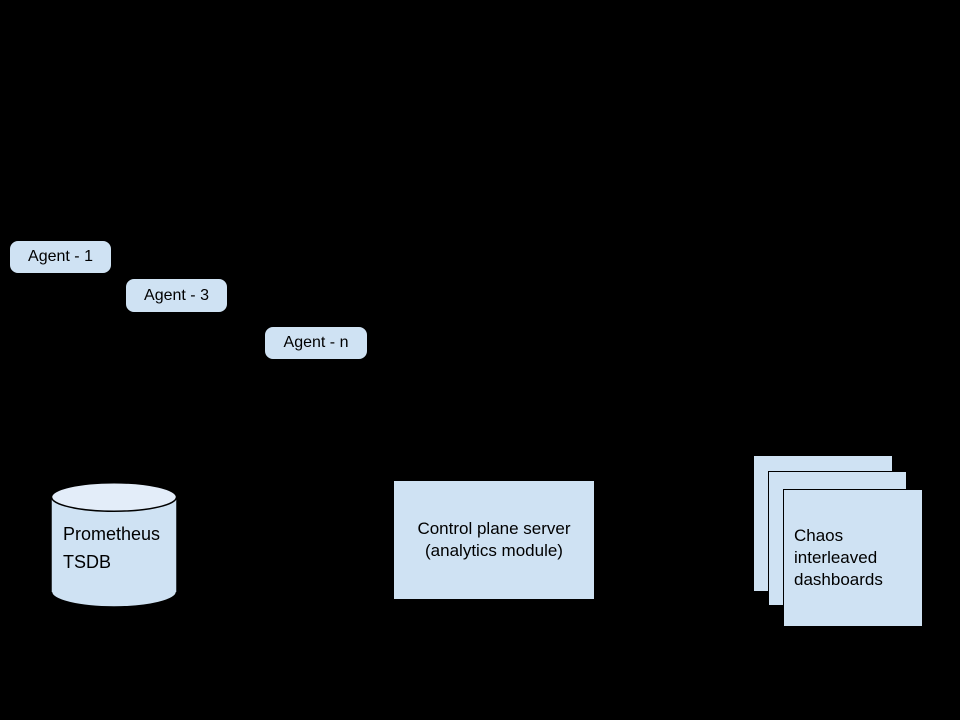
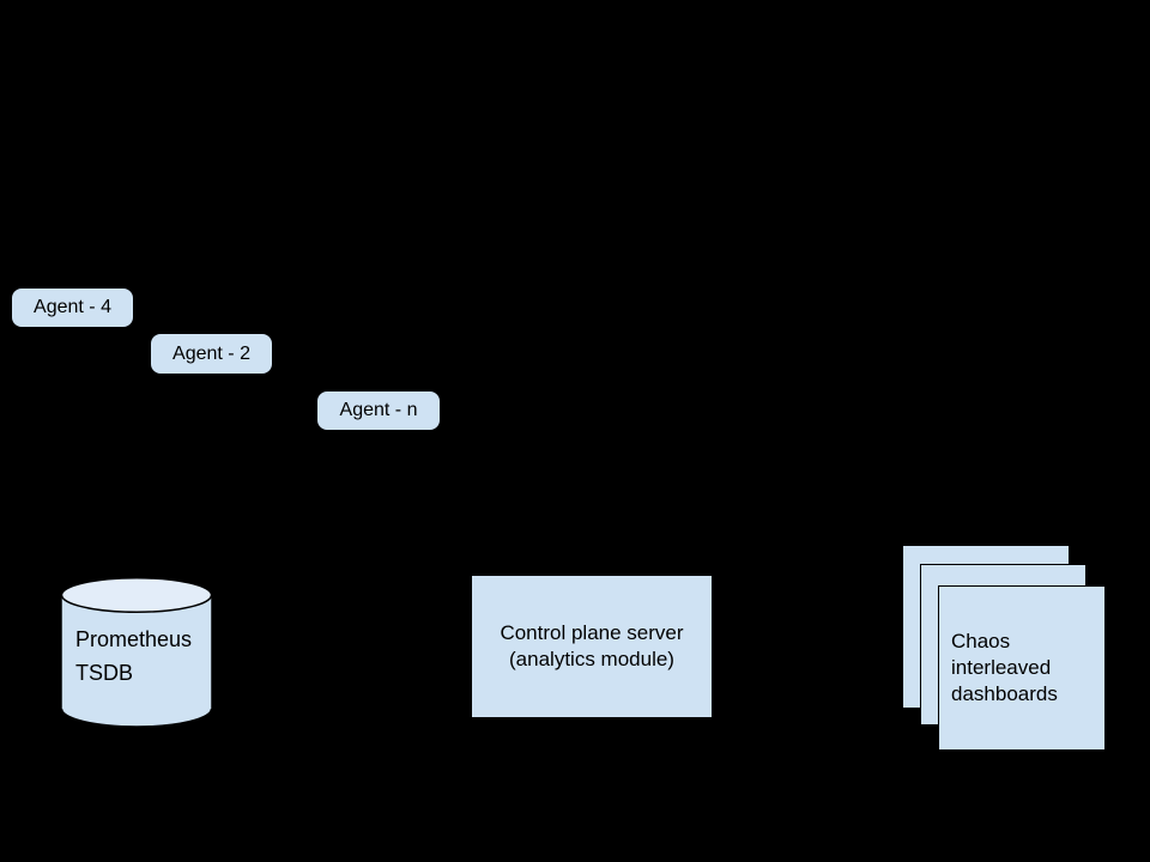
- Agent - 1
+ Agent - 4
- Agent - 3
+ Agent - 2
  Agent - n
  Prometheus
  TSDB
  Control plane server
  (analytics module)
  Chaos
  interleaved
  dashboards
